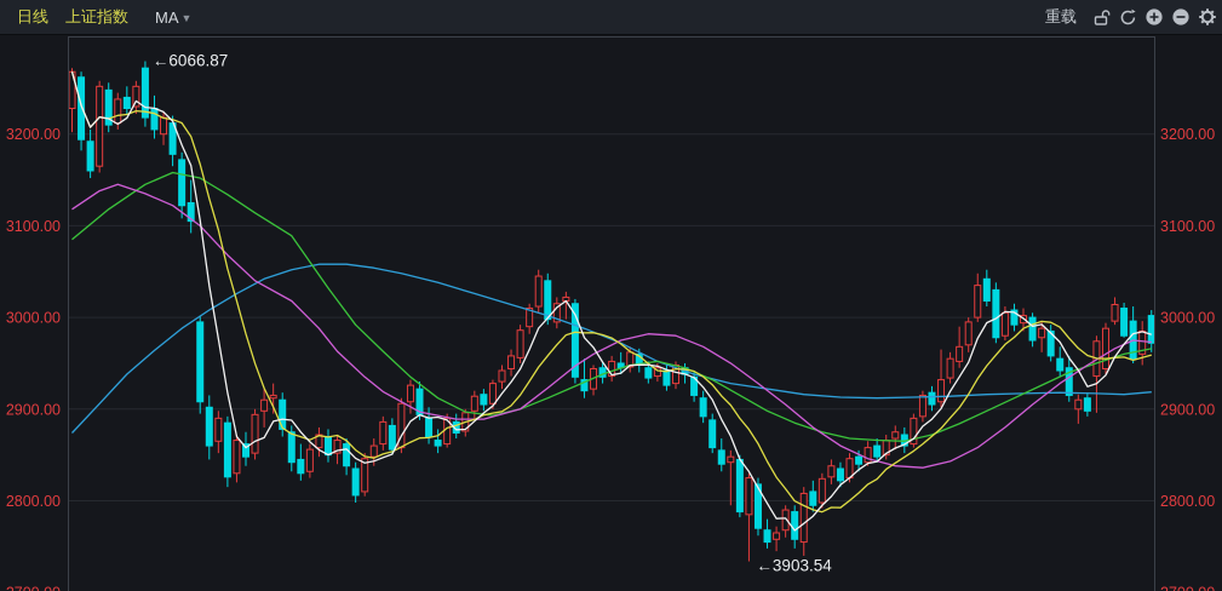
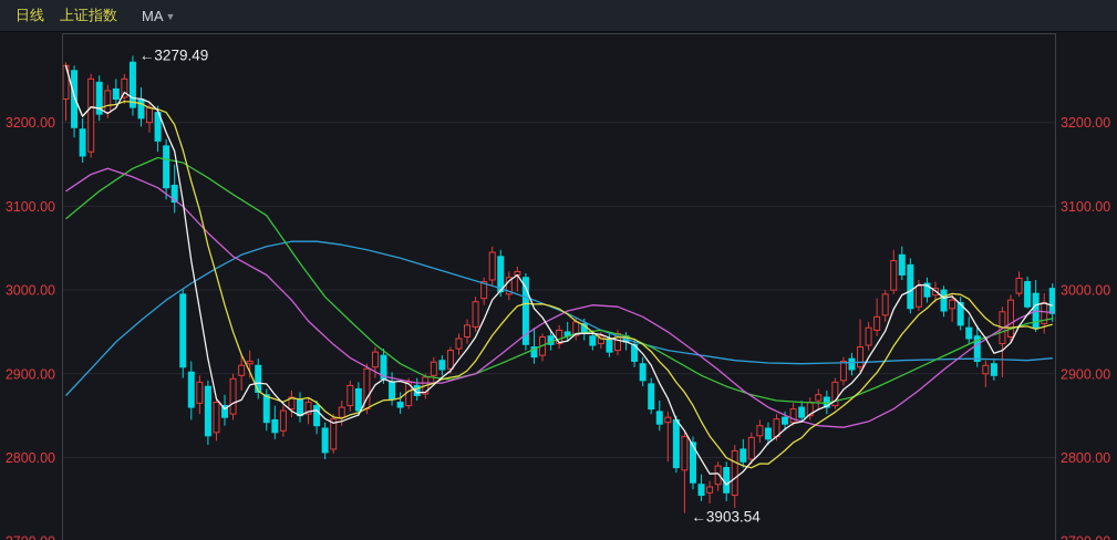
  日线
  上证指数
  MA ▼
- 重载
  3200.00
  3200.00
  3100.00
  3100.00
  3000.00
  3000.00
  2900.00
  2900.00
  2800.00
  2800.00
- ←6066.87
+ ←3279.49
  ←3903.54
